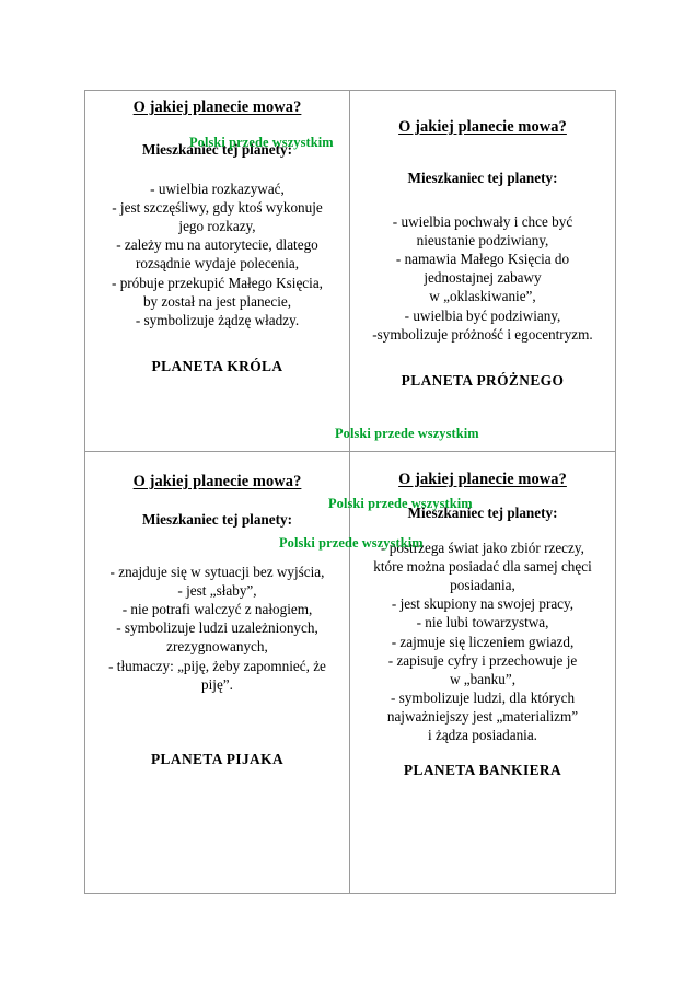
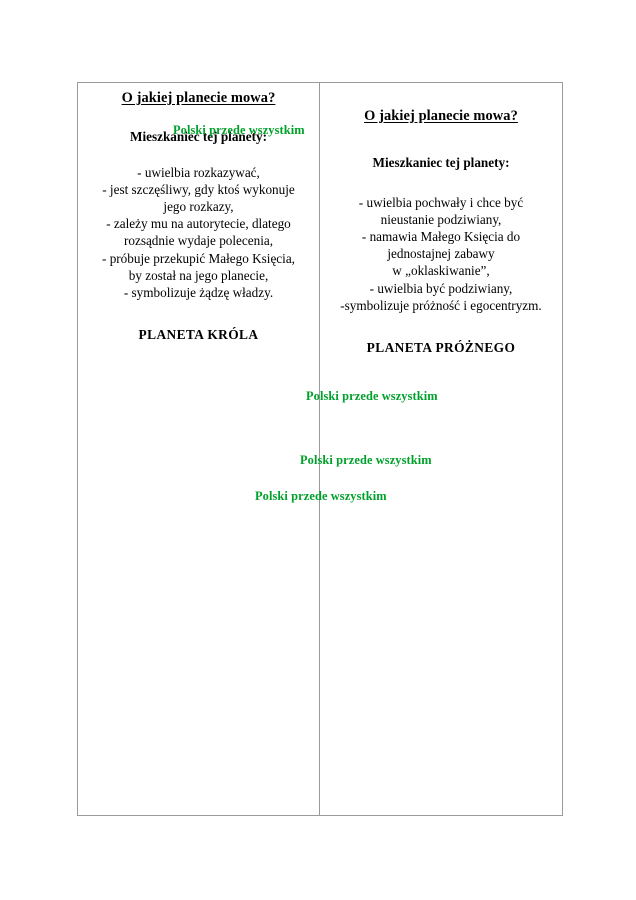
- O jakiej planecie mowa? Mieszkaniec tej planety: - uwielbia rozkazywać, - jest szczęśliwy, gdy ktoś wykonuje jego rozkazy, - zależy mu na autorytecie, dlatego rozsądnie wydaje polecenia, - próbuje przekupić Małego Księcia, by został na jest planecie, - symbolizuje żądzę władzy. PLANETA KRÓLA	O jakiej planecie mowa? Mieszkaniec tej planety: - uwielbia pochwały i chce być nieustanie podziwiany, - namawia Małego Księcia do jednostajnej zabawy w „oklaskiwanie”, - uwielbia być podziwiany, -symbolizuje próżność i egocentryzm. PLANETA PRÓŻNEGO
+ O jakiej planecie mowa? Mieszkaniec tej planety: - uwielbia rozkazywać, - jest szczęśliwy, gdy ktoś wykonuje jego rozkazy, - zależy mu na autorytecie, dlatego rozsądnie wydaje polecenia, - próbuje przekupić Małego Księcia, by został na jego planecie, - symbolizuje żądzę władzy. PLANETA KRÓLA	O jakiej planecie mowa? Mieszkaniec tej planety: - uwielbia pochwały i chce być nieustanie podziwiany, - namawia Małego Księcia do jednostajnej zabawy w „oklaskiwanie”, - uwielbia być podziwiany, -symbolizuje próżność i egocentryzm. PLANETA PRÓŻNEGO
- O jakiej planecie mowa? Mieszkaniec tej planety: - znajduje się w sytuacji bez wyjścia, - jest „słaby”, - nie potrafi walczyć z nałogiem, - symbolizuje ludzi uzależnionych, zrezygnowanych, - tłumaczy: „piję, żeby zapomnieć, że piję”. PLANETA PIJAKA	O jakiej planecie mowa? Mieszkaniec tej planety: - postrzega świat jako zbiór rzeczy, które można posiadać dla samej chęci posiadania, - jest skupiony na swojej pracy, - nie lubi towarzystwa, - zajmuje się liczeniem gwiazd, - zapisuje cyfry i przechowuje je w „banku”, - symbolizuje ludzi, dla których najważniejszy jest „materializm” i żądza posiadania. PLANETA BANKIERA
  Polski przede wszystkim
  Polski przede wszystkim
  Polski przede wszystkim
  Polski przede wszystkim
